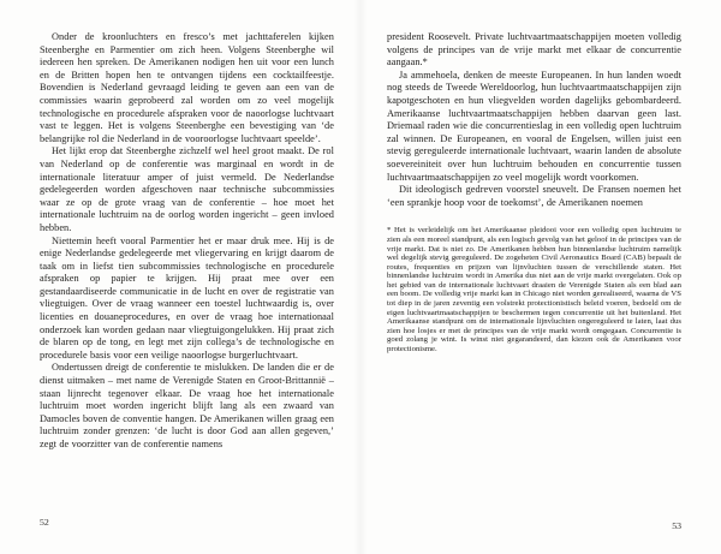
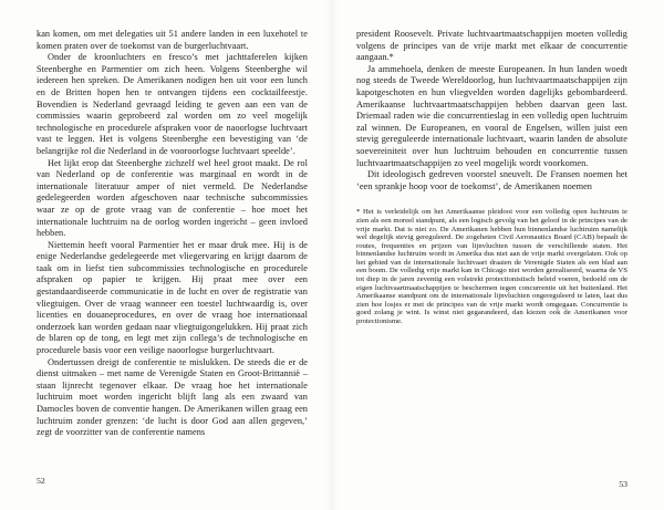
+ kan komen, om met delegaties uit 51 andere landen in een luxehotel te komen praten over de toekomst van de burgerluchtvaart.
  Onder de kroonluchters en fresco’s met jachttaferelen kijken Steenberghe en Parmentier om zich heen. Volgens Steenberghe wil iedereen hen spreken. De Amerikanen nodigen hen uit voor een lunch en de Britten hopen hen te ontvangen tijdens een cocktailfeestje. Bovendien is Nederland gevraagd leiding te geven aan een van de commissies waarin geprobeerd zal worden om zo veel mogelijk technologische en procedurele afspraken voor de naoorlogse luchtvaart vast te leggen. Het is volgens Steenberghe een bevestiging van ‘de belangrijke rol die Nederland in de vooroorlogse luchtvaart speelde’.
- Het lijkt erop dat Steenberghe zichzelf wel heel groot maakt. De rol van Nederland op de conferentie was marginaal en wordt in de internationale literatuur amper of juist vermeld. De Nederlandse gedelegeerden worden afgeschoven naar technische subcommissies waar ze op de grote vraag van de conferentie – hoe moet het internationale luchtruim na de oorlog worden ingericht – geen invloed hebben.
+ Het lijkt erop dat Steenberghe zichzelf wel heel groot maakt. De rol van Nederland op de conferentie was marginaal en wordt in de internationale literatuur amper of niet vermeld. De Nederlandse gedelegeerden worden afgeschoven naar technische subcommissies waar ze op de grote vraag van de conferentie – hoe moet het internationale luchtruim na de oorlog worden ingericht – geen invloed hebben.
  Niettemin heeft vooral Parmentier het er maar druk mee. Hij is de enige Nederlandse gedelegeerde met vliegervaring en krijgt daarom de taak om in liefst tien subcommissies technologische en procedurele afspraken op papier te krijgen. Hij praat mee over een gestandaardiseerde communicatie in de lucht en over de registratie van vliegtuigen. Over de vraag wanneer een toestel luchtwaardig is, over licenties en douaneprocedures, en over de vraag hoe internationaal onderzoek kan worden gedaan naar vliegtuigongelukken. Hij praat zich de blaren op de tong, en legt met zijn collega’s de technologische en procedurele basis voor een veilige naoorlogse burgerluchtvaart.
- Ondertussen dreigt de conferentie te mislukken. De landen die er de dienst uitmaken – met name de Verenigde Staten en Groot-Brittannië – staan lijnrecht tegenover elkaar. De vraag hoe het internationale luchtruim moet worden ingericht blijft lang als een zwaard van Damocles boven de conventie hangen. De Amerikanen willen graag een luchtruim zonder grenzen: ‘de lucht is door God aan allen gegeven,’ zegt de voorzitter van de conferentie namens
+ Ondertussen dreigt de conferentie te mislukken. De steeds die er de dienst uitmaken – met name de Verenigde Staten en Groot-Brittannië – staan lijnrecht tegenover elkaar. De vraag hoe het internationale luchtruim moet worden ingericht blijft lang als een zwaard van Damocles boven de conventie hangen. De Amerikanen willen graag een luchtruim zonder grenzen: ‘de lucht is door God aan allen gegeven,’ zegt de voorzitter van de conferentie namens
  52
  president Roosevelt. Private luchtvaartmaatschappijen moeten volledig volgens de principes van de vrije markt met elkaar de concurrentie aangaan.*
  Ja ammehoela, denken de meeste Europeanen. In hun landen woedt nog steeds de Tweede Wereldoorlog, hun luchtvaartmaatschappijen zijn kapotgeschoten en hun vliegvelden worden dagelijks gebombardeerd. Amerikaanse luchtvaartmaatschappijen hebben daarvan geen last. Driemaal raden wie die concurrentieslag in een volledig open luchtruim zal winnen. De Europeanen, en vooral de Engelsen, willen juist een stevig gereguleerde internationale luchtvaart, waarin landen de absolute soevereiniteit over hun luchtruim behouden en concurrentie tussen luchtvaartmaatschappijen zo veel mogelijk wordt voorkomen.
  Dit ideologisch gedreven voorstel sneuvelt. De Fransen noemen het ‘een sprankje hoop voor de toekomst’, de Amerikanen noemen
  53
